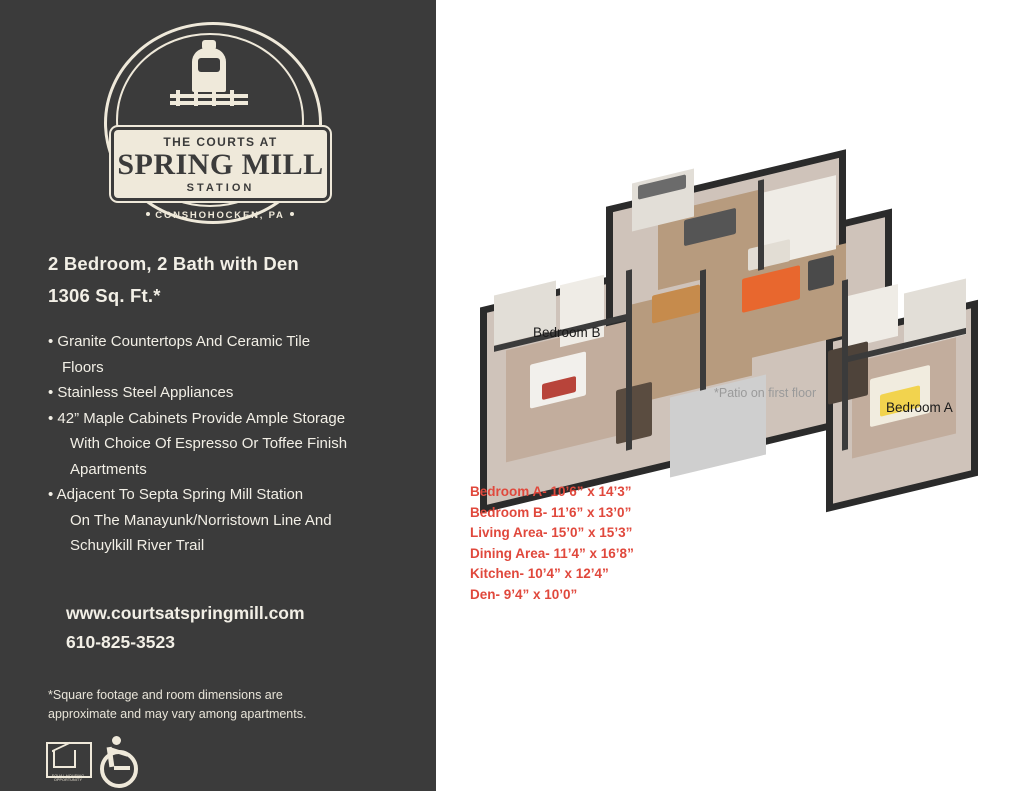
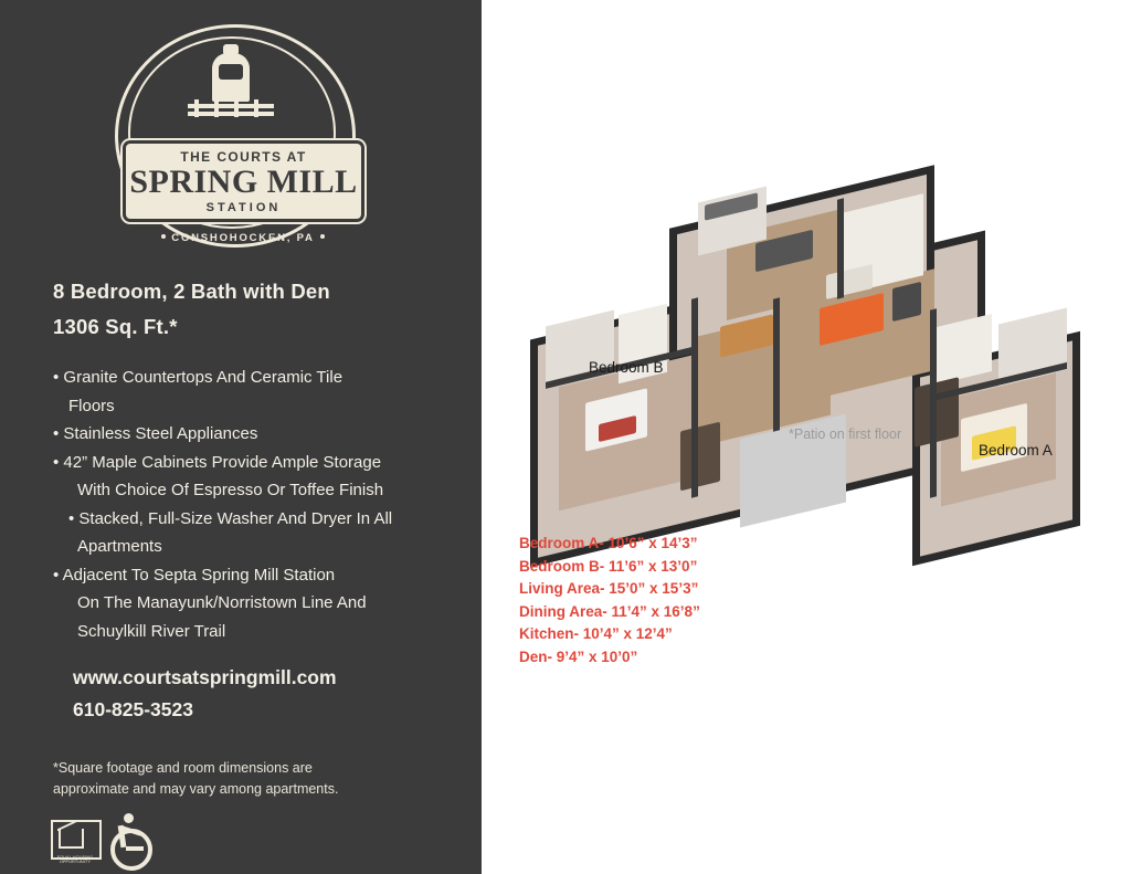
  THE COURTS AT
  SPRING MILL
  STATION
  CONSHOHOCKEN, PA
- 2 Bedroom, 2 Bath with Den
+ 8 Bedroom, 2 Bath with Den
  1306 Sq. Ft.*
  • Granite Countertops And Ceramic Tile
  Floors
  • Stainless Steel Appliances
  • 42” Maple Cabinets Provide Ample Storage
  With Choice Of Espresso Or Toffee Finish
+ • Stacked, Full-Size Washer And Dryer In All
  Apartments
  • Adjacent To Septa Spring Mill Station
  On The Manayunk/Norristown Line And
  Schuylkill River Trail
  www.courtsatspringmill.com
  610-825-3523
  *Square footage and room dimensions are
  approximate and may vary among apartments.
  Bedroom B
  Bedroom A
  *Patio on first floor
  Bedroom A- 10’6” x 14’3”
  Bedroom B- 11’6” x 13’0”
  Living Area- 15’0” x 15’3”
  Dining Area- 11’4” x 16’8”
  Kitchen- 10’4” x 12’4”
  Den- 9’4” x 10’0”
